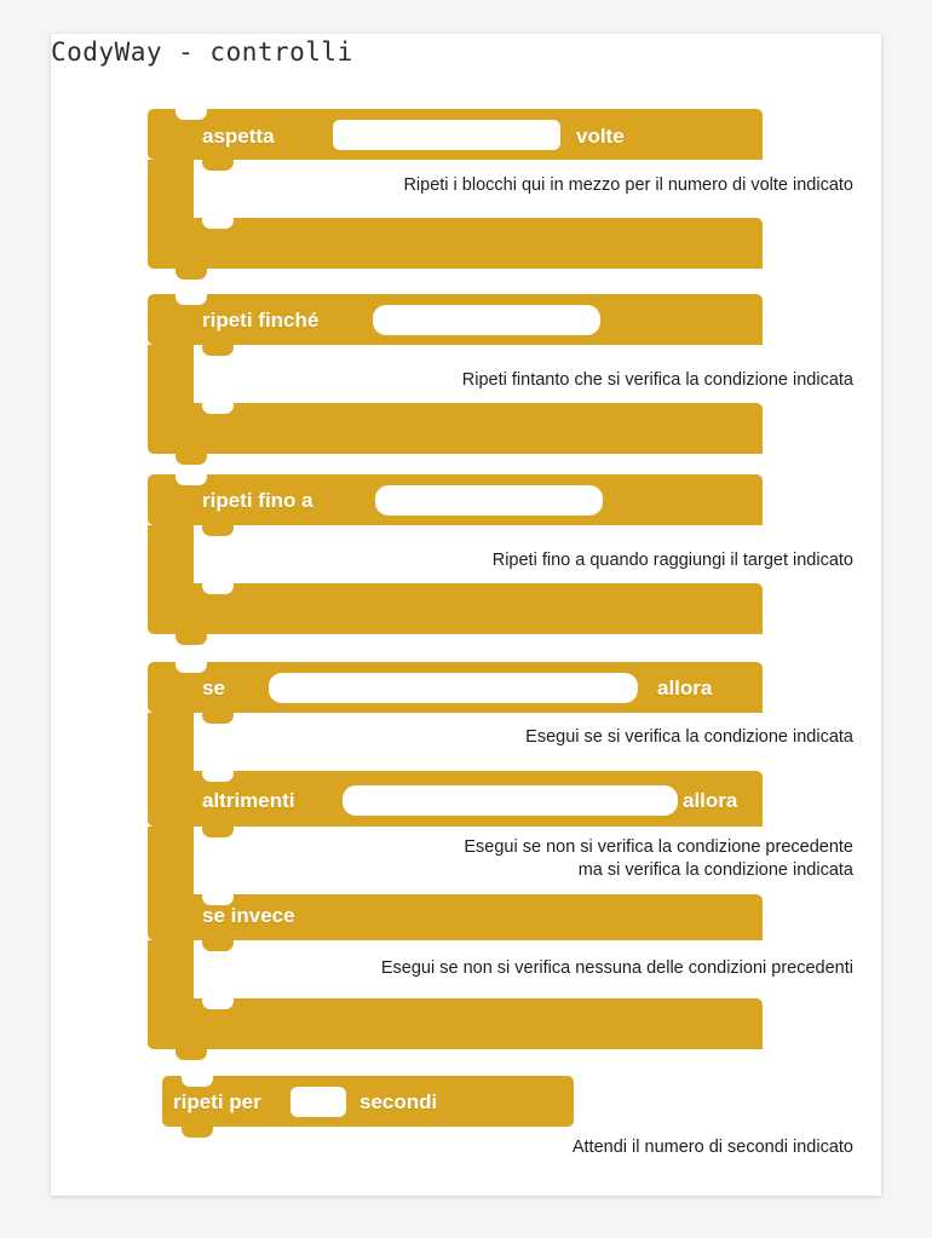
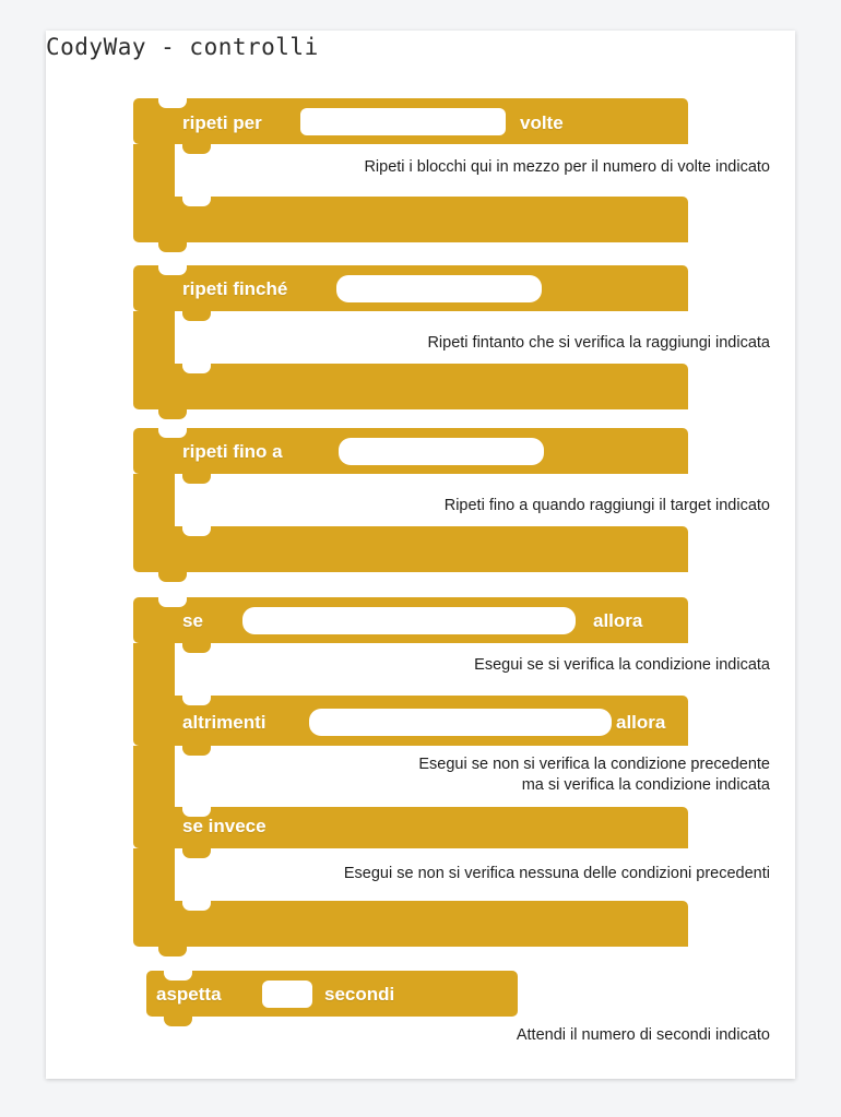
  CodyWay - controlli
- aspetta
+ ripeti per
  volte
  Ripeti i blocchi qui in mezzo per il numero di volte indicato
  ripeti finché
- Ripeti fintanto che si verifica la condizione indicata
+ Ripeti fintanto che si verifica la raggiungi indicata
  ripeti fino a
  Ripeti fino a quando raggiungi il target indicato
  se
  allora
  Esegui se si verifica la condizione indicata
  altrimenti
  allora
  Esegui se non si verifica la condizione precedente
  ma si verifica la condizione indicata
  se invece
  Esegui se non si verifica nessuna delle condizioni precedenti
- ripeti per
+ aspetta
  secondi
  Attendi il numero di secondi indicato
